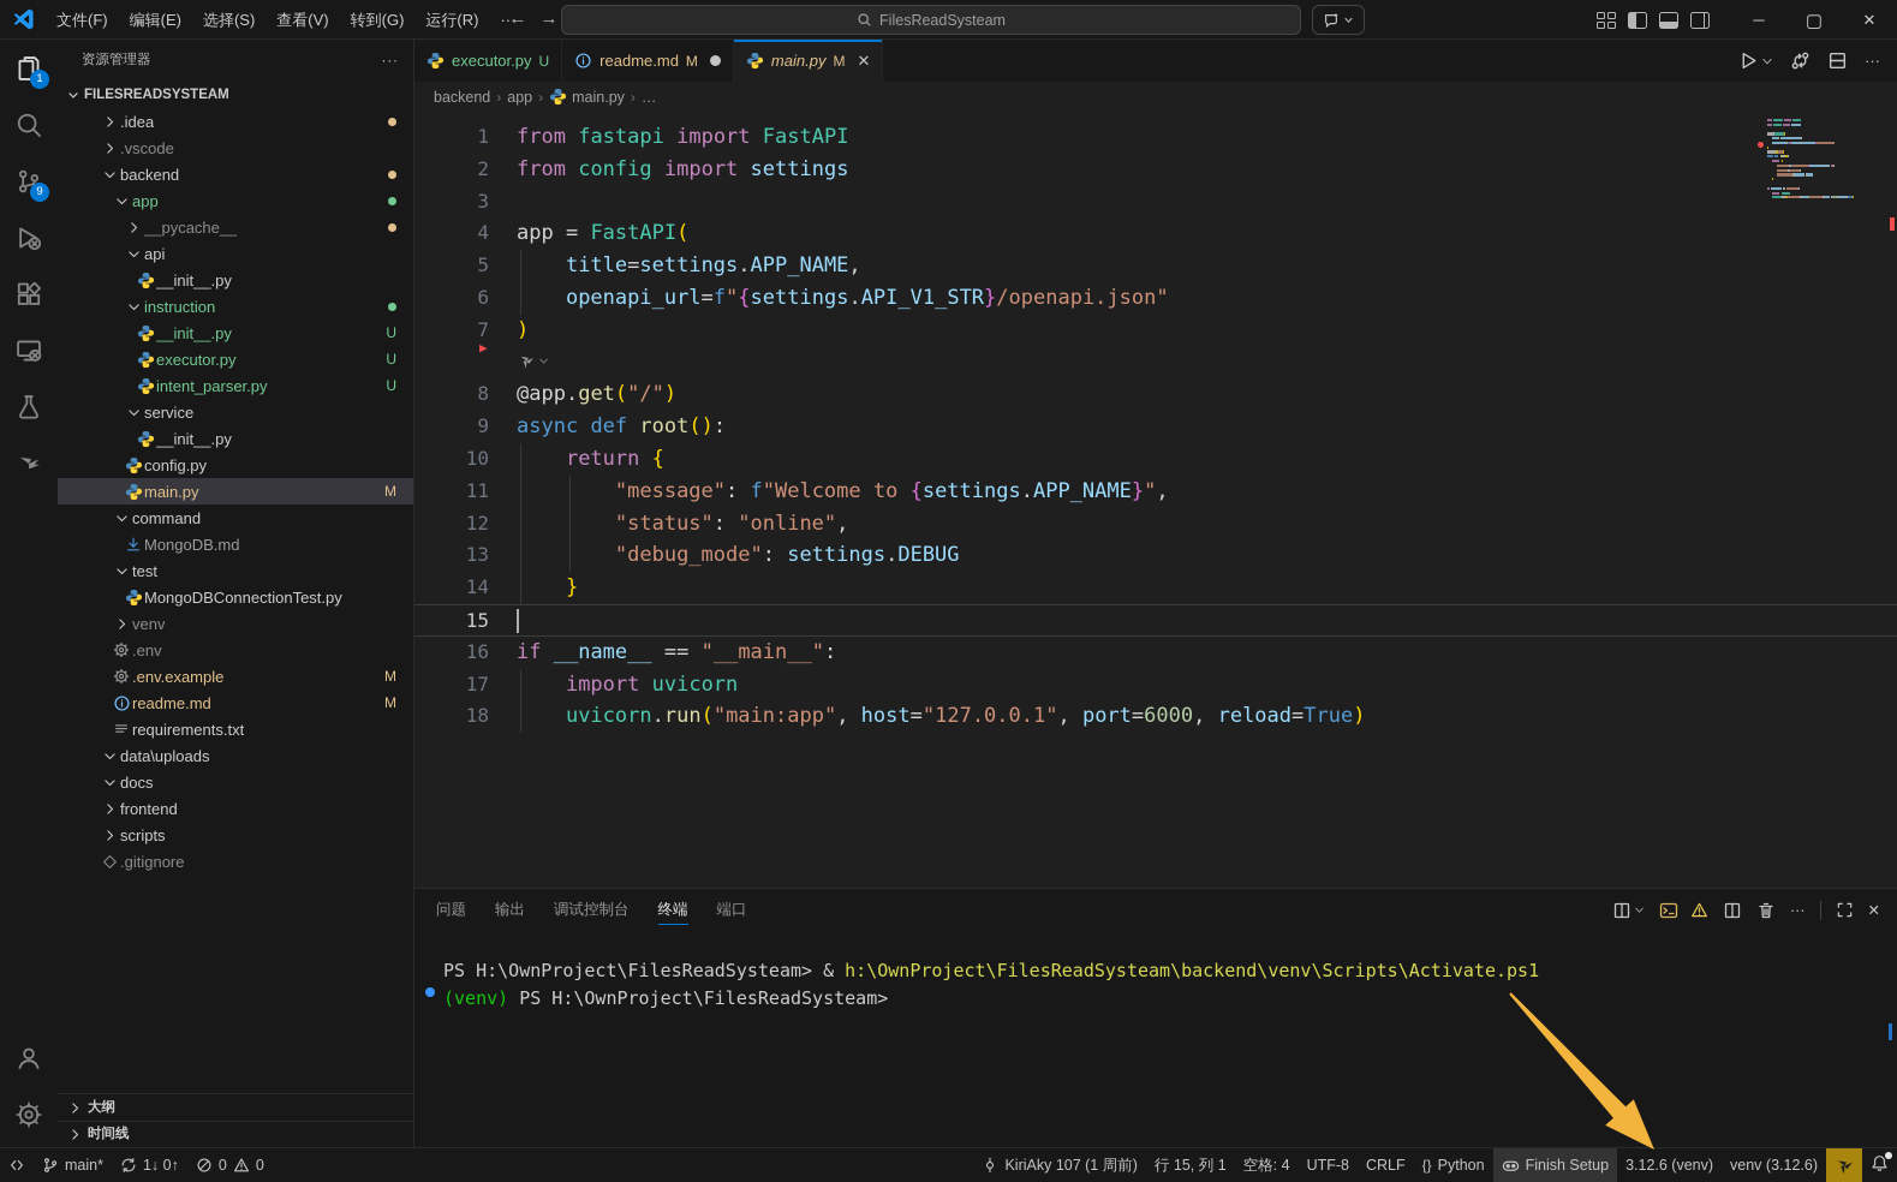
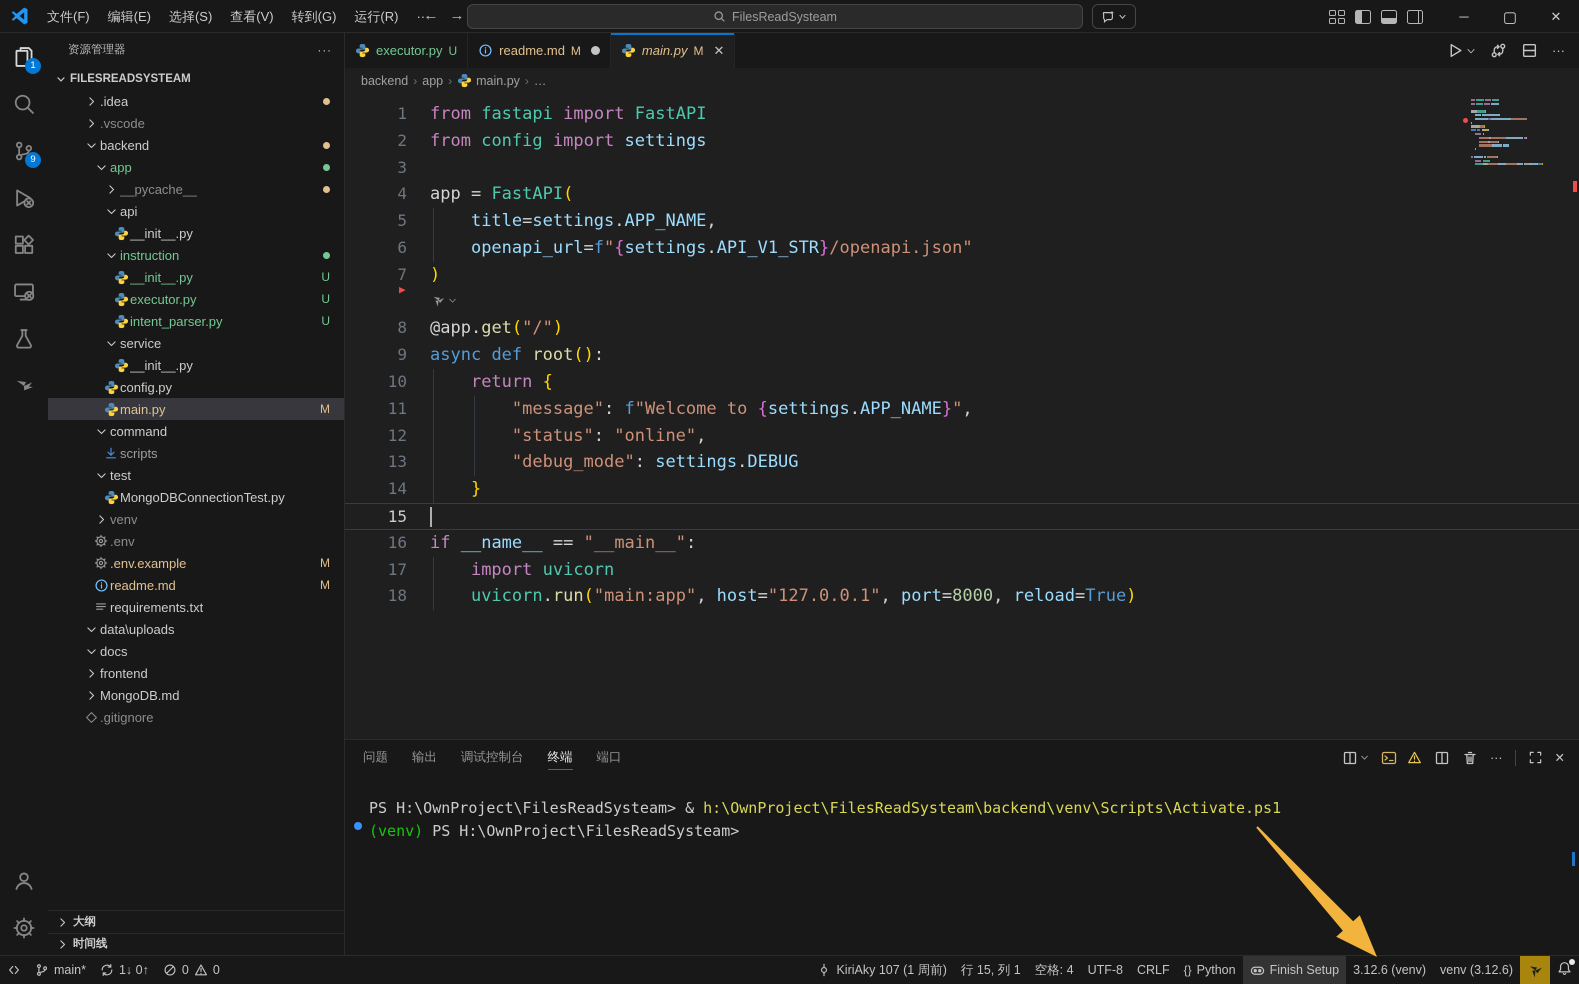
  文件(F)
  编辑(E)
  选择(S)
  查看(V)
  转到(G)
  运行(R)
  ···
  ←
  →
  FilesReadSysteam
  ─
  ▢
  ✕
  1
  9
  资源管理器
  ···
  FILESREADSYSTEAM
  .idea
  .vscode
  backend
  app
  __pycache__
  api
  __init__.py
  instruction
  __init__.py
  U
  executor.py
  U
  intent_parser.py
  U
  service
  __init__.py
  config.py
  main.py
  M
  command
- MongoDB.md
+ scripts
  test
  MongoDBConnectionTest.py
  venv
  .env
  .env.example
  M
  readme.md
  M
  requirements.txt
  data\uploads
  docs
  frontend
- scripts
+ MongoDB.md
  .gitignore
  大纲
  时间线
  executor.py
  U
  readme.md
  M
  main.py
  M
  ✕
  ···
  backend
  ›
  app
  ›
  main.py
  ›
  …
  1
  from fastapi import FastAPI
  2
  from config import settings
  3
  4
  app = FastAPI(
  5
  title=settings.APP_NAME,
  6
  openapi_url=f"{settings.API_V1_STR}/openapi.json"
  7
  )
  ▶
  8
  @app.get("/")
  9
  async def root():
  10
  return {
  11
  "message": f"Welcome to {settings.APP_NAME}",
  12
  "status": "online",
  13
  "debug_mode": settings.DEBUG
  14
  }
  15
  16
  if __name__ == "__main__":
  17
  import uvicorn
  18
- uvicorn.run("main:app", host="127.0.0.1", port=6000, reload=True)
+ uvicorn.run("main:app", host="127.0.0.1", port=8000, reload=True)
  问题
  输出
  调试控制台
  终端
  端口
  ···
  ✕
  PS H:\OwnProject\FilesReadSysteam> & h:\OwnProject\FilesReadSysteam\backend\venv\Scripts\Activate.ps1
  (venv) PS H:\OwnProject\FilesReadSysteam>
  main*
  1↓ 0↑
  0
  0
  KiriAky 107 (1 周前)
  行 15, 列 1
  空格: 4
  UTF-8
  CRLF
  {}
  Python
  Finish Setup
  3.12.6 (venv)
  venv (3.12.6)
